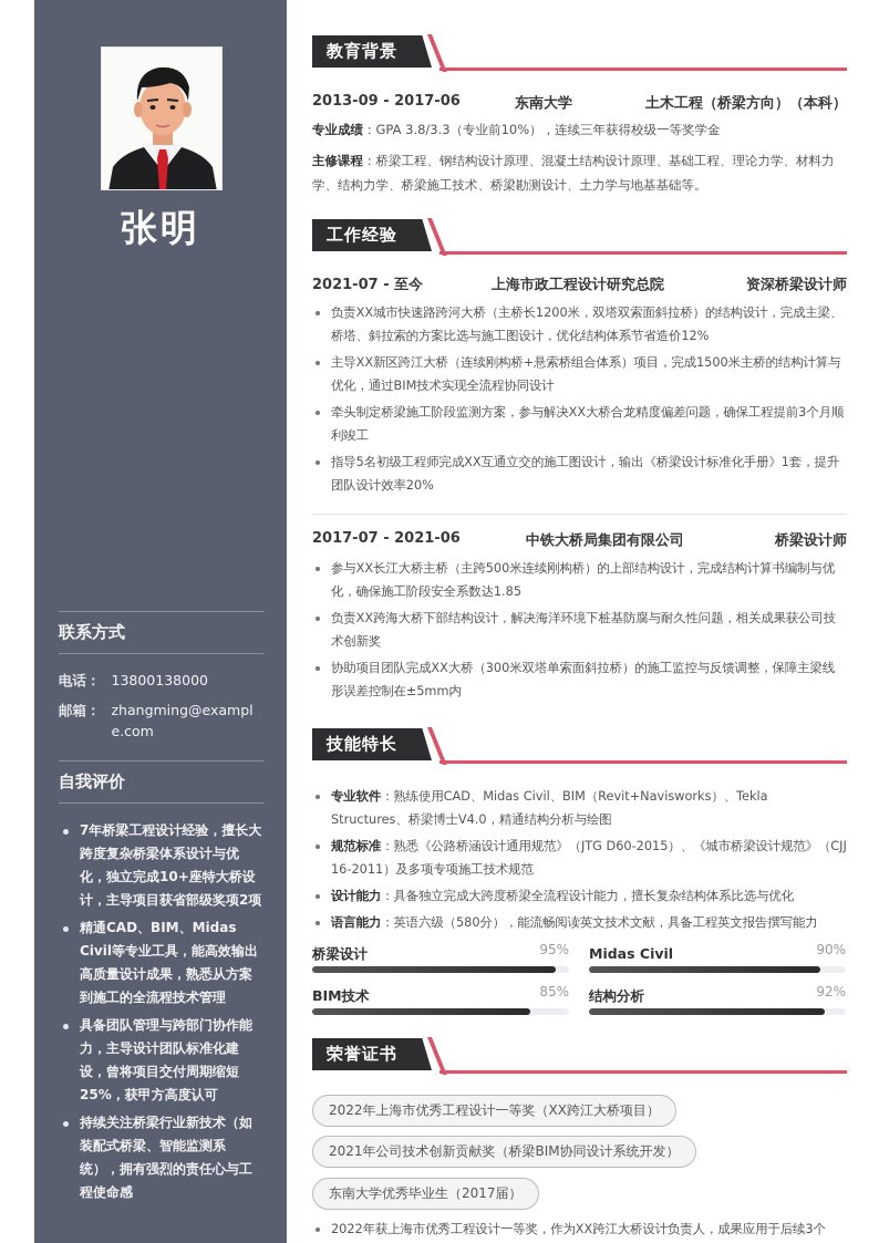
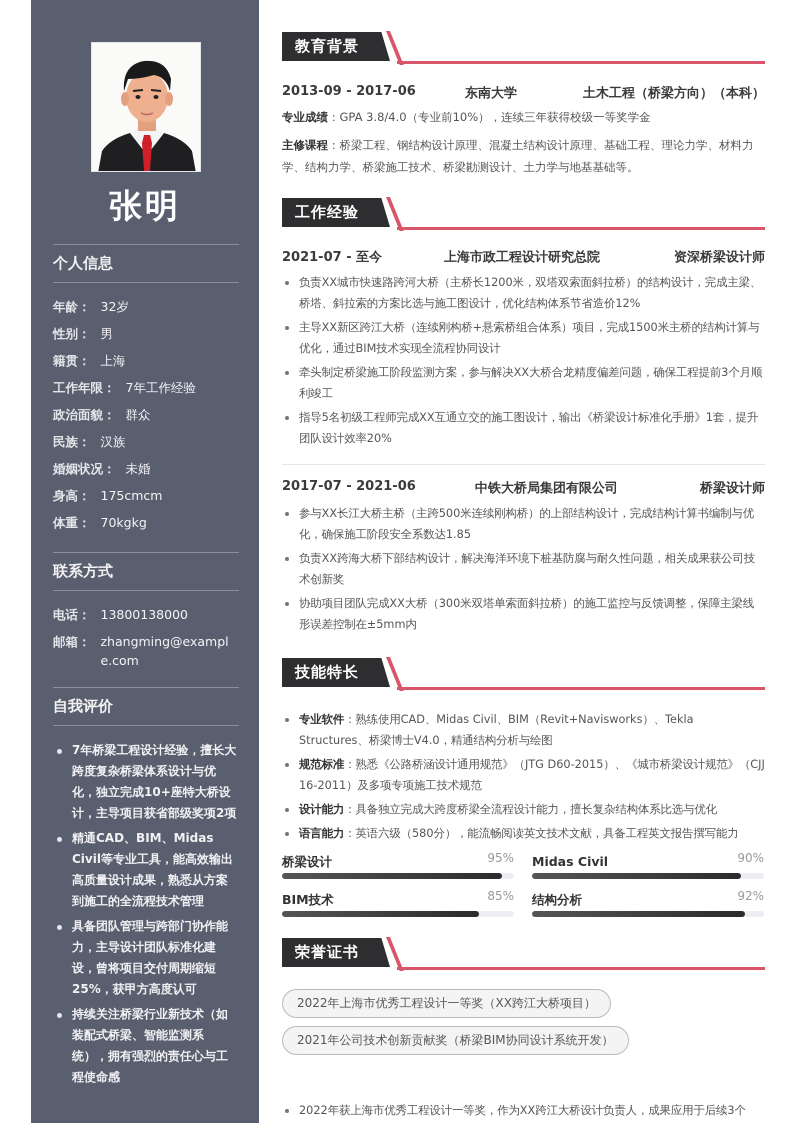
  张明
+ 个人信息
+ 年龄：
+ 32岁
+ 性别：
+ 男
+ 籍贯：
+ 上海
+ 工作年限：
+ 7年工作经验
+ 政治面貌：
+ 群众
+ 民族：
+ 汉族
+ 婚姻状况：
+ 未婚
+ 身高：
+ 175cmcm
+ 体重：
+ 70kgkg
  联系方式
  电话：
  13800138000
  邮箱：
  zhangming@example.com
  自我评价
  7年桥梁工程设计经验，擅长大跨度复杂桥梁体系设计与优化，独立完成10+座特大桥设计，主导项目获省部级奖项2项
  精通CAD、BIM、Midas Civil等专业工具，能高效输出高质量设计成果，熟悉从方案到施工的全流程技术管理
  具备团队管理与跨部门协作能力，主导设计团队标准化建设，曾将项目交付周期缩短25%，获甲方高度认可
  持续关注桥梁行业新技术（如装配式桥梁、智能监测系统），拥有强烈的责任心与工程使命感
  教育背景
  2013-09 - 2017-06
  东南大学
  土木工程（桥梁方向）（本科）
- 专业成绩：GPA 3.8/3.3（专业前10%），连续三年获得校级一等奖学金
+ 专业成绩：GPA 3.8/4.0（专业前10%），连续三年获得校级一等奖学金
  主修课程：桥梁工程、钢结构设计原理、混凝土结构设计原理、基础工程、理论力学、材料力学、结构力学、桥梁施工技术、桥梁勘测设计、土力学与地基基础等。
  工作经验
  2021-07 - 至今
  上海市政工程设计研究总院
  资深桥梁设计师
  负责XX城市快速路跨河大桥（主桥长1200米，双塔双索面斜拉桥）的结构设计，完成主梁、桥塔、斜拉索的方案比选与施工图设计，优化结构体系节省造价12%
  主导XX新区跨江大桥（连续刚构桥+悬索桥组合体系）项目，完成1500米主桥的结构计算与优化，通过BIM技术实现全流程协同设计
  牵头制定桥梁施工阶段监测方案，参与解决XX大桥合龙精度偏差问题，确保工程提前3个月顺利竣工
  指导5名初级工程师完成XX互通立交的施工图设计，输出《桥梁设计标准化手册》1套，提升团队设计效率20%
  2017-07 - 2021-06
  中铁大桥局集团有限公司
  桥梁设计师
  参与XX长江大桥主桥（主跨500米连续刚构桥）的上部结构设计，完成结构计算书编制与优化，确保施工阶段安全系数达1.85
  负责XX跨海大桥下部结构设计，解决海洋环境下桩基防腐与耐久性问题，相关成果获公司技术创新奖
  协助项目团队完成XX大桥（300米双塔单索面斜拉桥）的施工监控与反馈调整，保障主梁线形误差控制在±5mm内
  技能特长
  专业软件：熟练使用CAD、Midas Civil、BIM（Revit+Navisworks）、Tekla Structures、桥梁博士V4.0，精通结构分析与绘图
  规范标准：熟悉《公路桥涵设计通用规范》（JTG D60-2015）、《城市桥梁设计规范》（CJJ 16-2011）及多项专项施工技术规范
  设计能力：具备独立完成大跨度桥梁全流程设计能力，擅长复杂结构体系比选与优化
  语言能力：英语六级（580分），能流畅阅读英文技术文献，具备工程英文报告撰写能力
  桥梁设计
  95%
  Midas Civil
  90%
  BIM技术
  85%
  结构分析
  92%
  荣誉证书
  2022年上海市优秀工程设计一等奖（XX跨江大桥项目）
  2021年公司技术创新贡献奖（桥梁BIM协同设计系统开发）
- 东南大学优秀毕业生（2017届）
  2022年获上海市优秀工程设计一等奖，作为XX跨江大桥设计负责人，成果应用于后续3个
